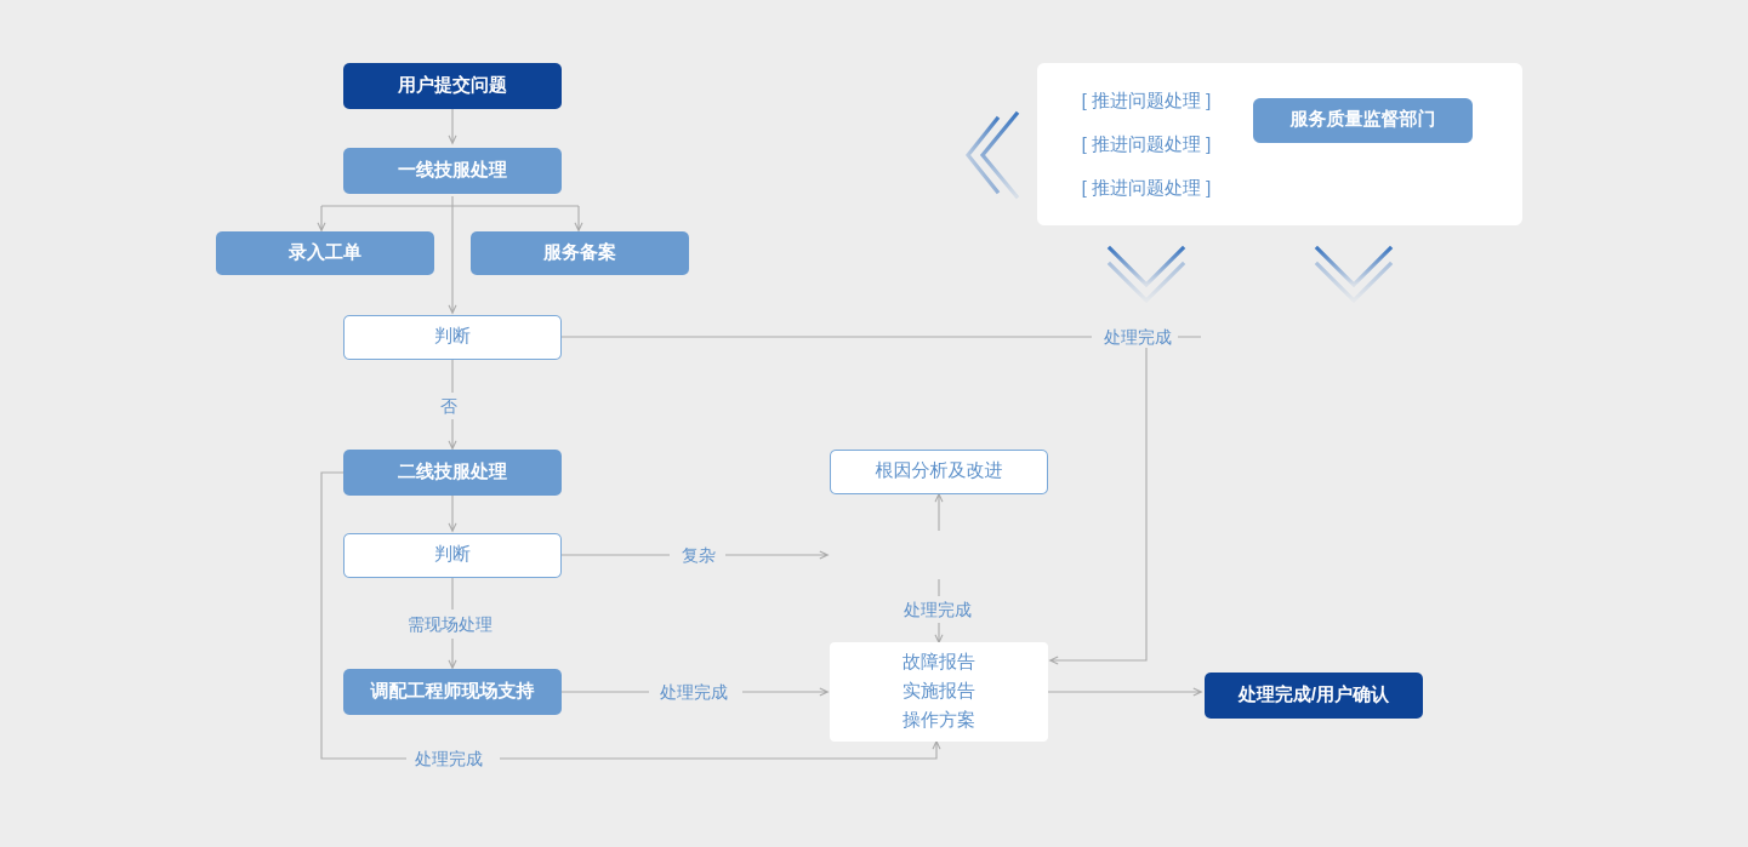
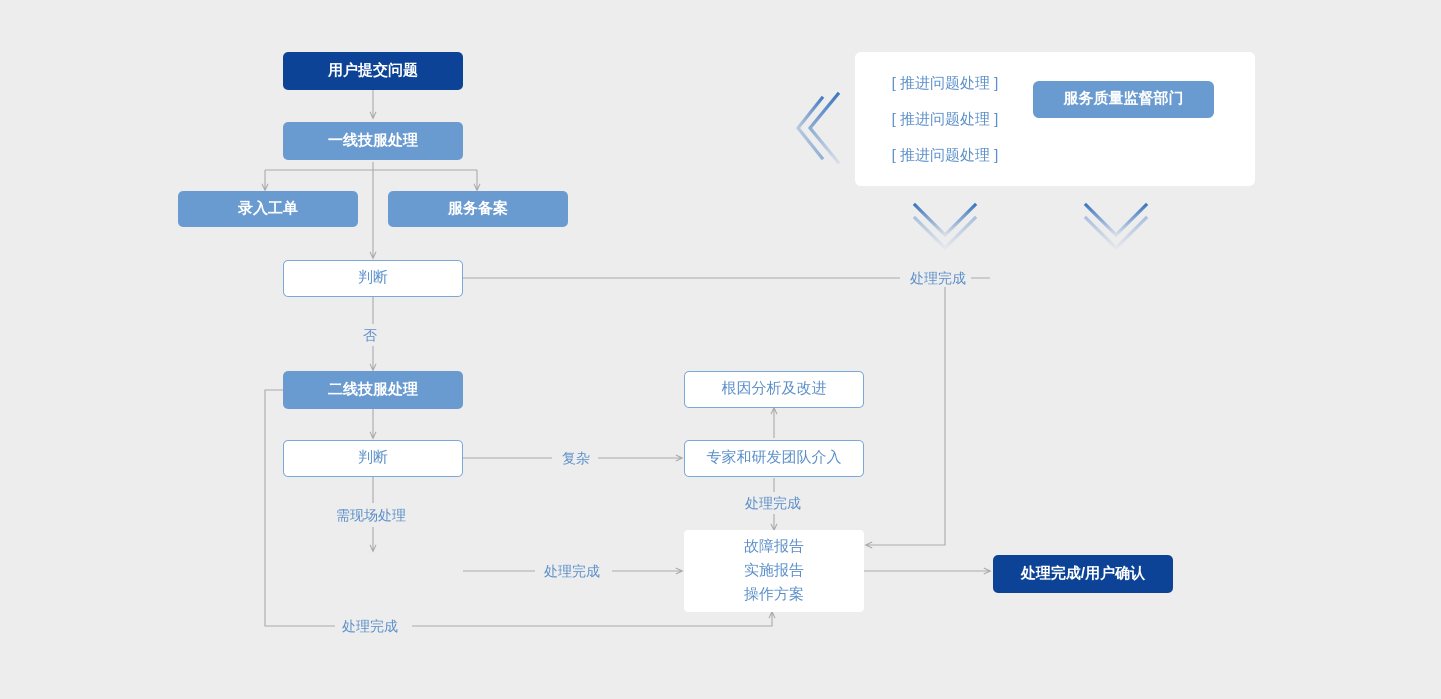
  用户提交问题
  一线技服处理
  录入工单
  服务备案
  判断
  二线技服处理
  判断
- 调配工程师现场支持
  根因分析及改进
+ 专家和研发团队介入
  故障报告
  实施报告
  操作方案
  处理完成/用户确认
  否
  处理完成
  复杂
  需现场处理
  处理完成
  处理完成
  处理完成
  [ 推进问题处理 ]
  [ 推进问题处理 ]
  [ 推进问题处理 ]
  服务质量监督部门
